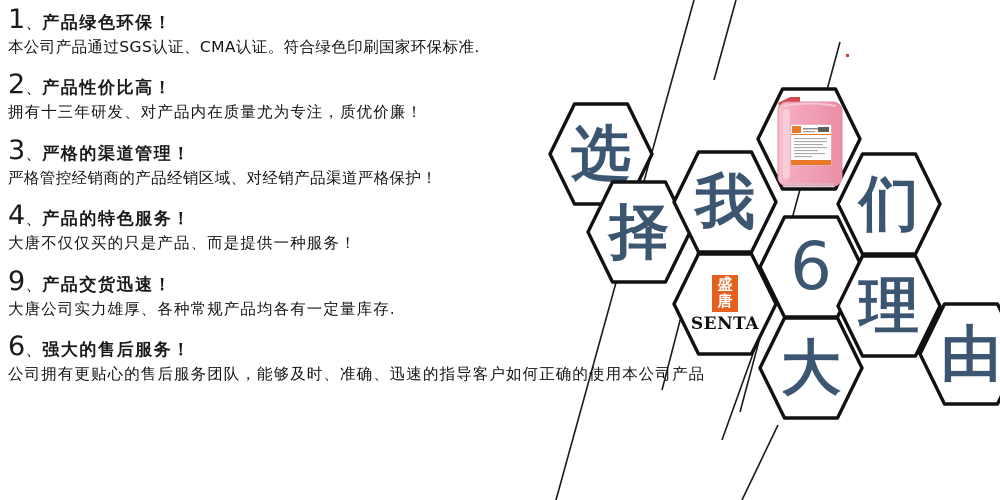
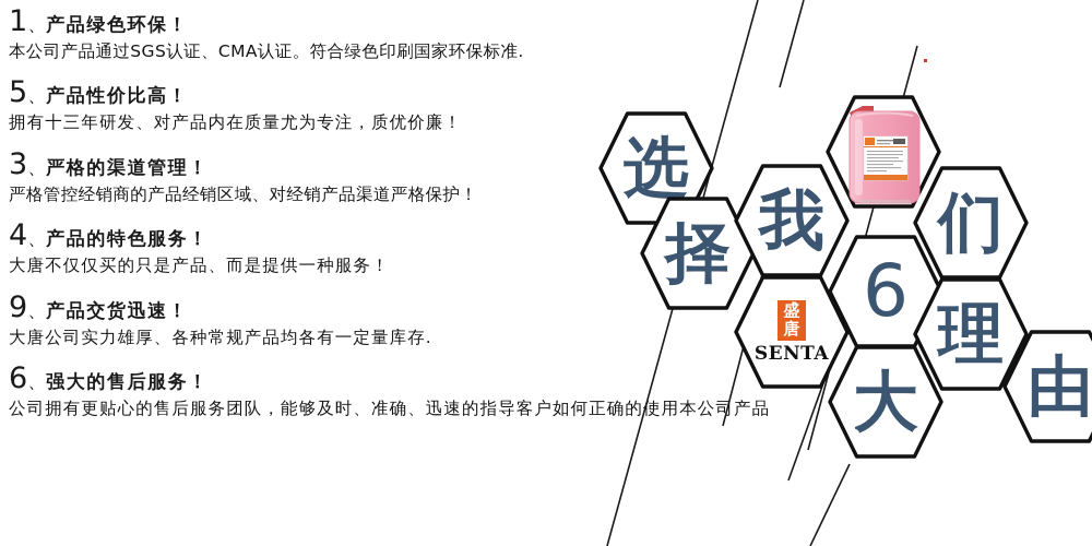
  1、产品绿色环保！
  本公司产品通过SGS认证、CMA认证。符合绿色印刷国家环保标准.
- 2、产品性价比高！
+ 5、产品性价比高！
  拥有十三年研发、对产品内在质量尤为专注，质优价廉！
  3、严格的渠道管理！
  严格管控经销商的产品经销区域、对经销产品渠道严格保护！
  4、产品的特色服务！
  大唐不仅仅买的只是产品、而是提供一种服务！
  9、产品交货迅速！
  大唐公司实力雄厚、各种常规产品均各有一定量库存.
  6、强大的售后服务！
  公司拥有更贴心的售后服务团队，能够及时、准确、迅速的指导客户如何正确的使用本公司
  选
  择
  我
  盛
  唐
  SENTA
  6
  大
  们
  理
  由
